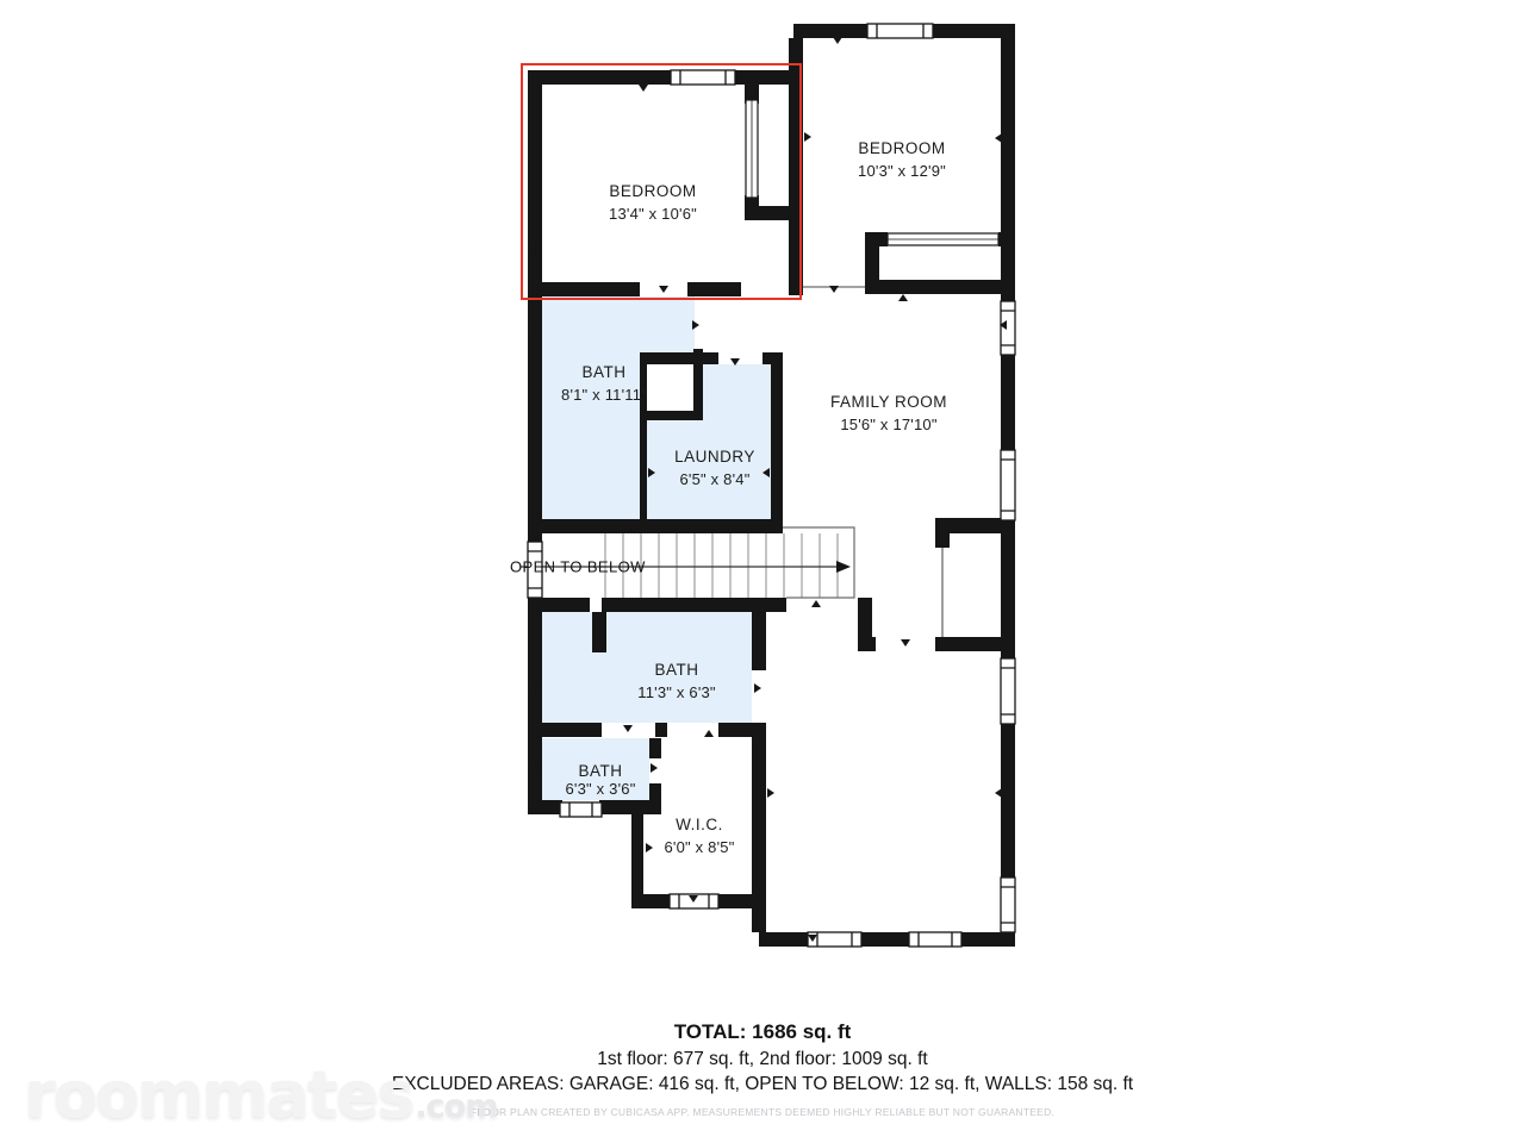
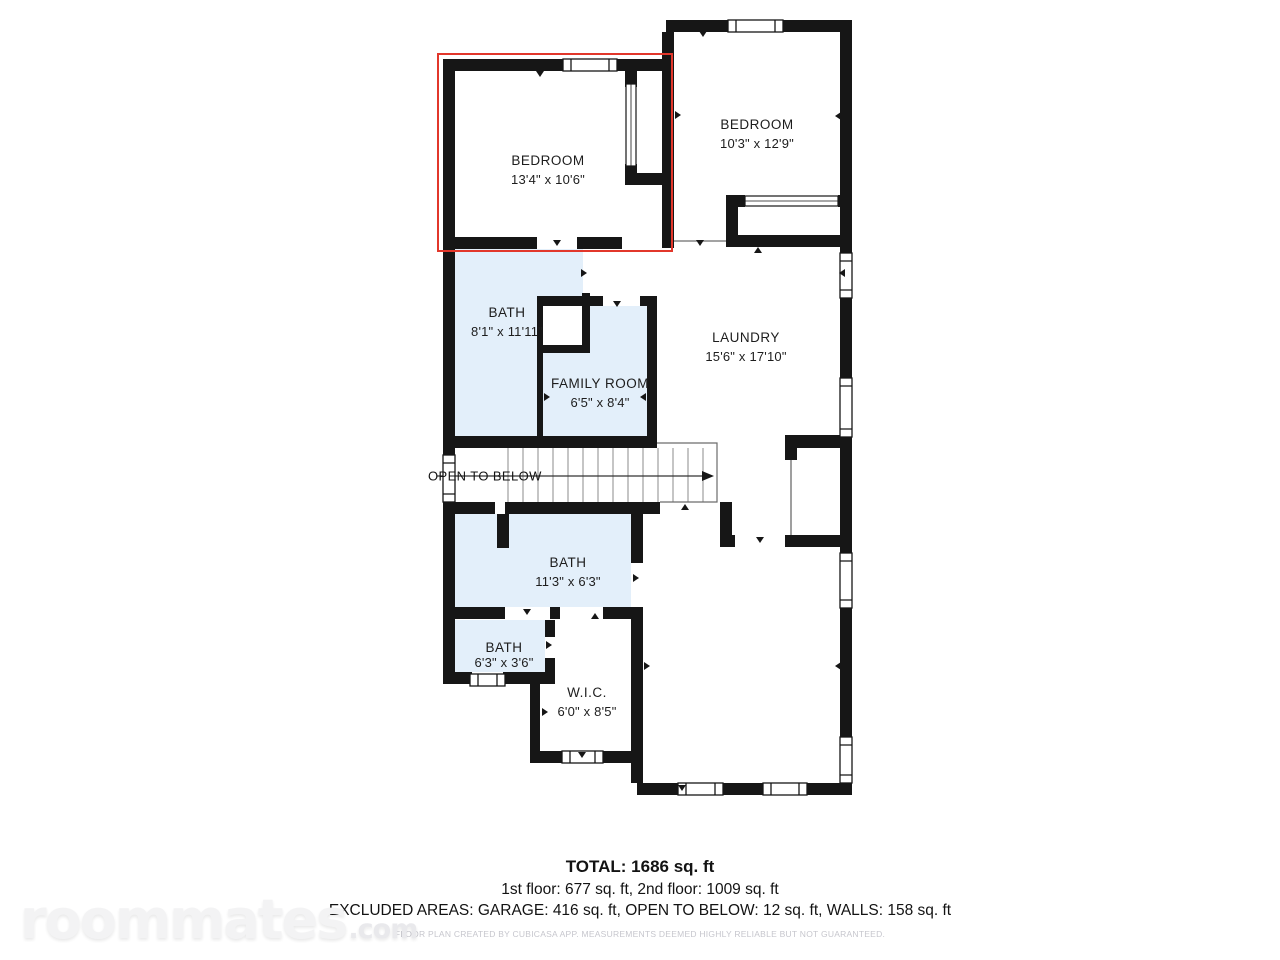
  BEDROOM
  13'4" x 10'6"
  BEDROOM
  10'3" x 12'9"
  BATH
  8'1" x 11'11"
- LAUNDRY
+ FAMILY ROOM
  6'5" x 8'4"
- FAMILY ROOM
+ LAUNDRY
  15'6" x 17'10"
  BATH
  11'3" x 6'3"
  BATH
  6'3" x 3'6"
  W.I.C.
  6'0" x 8'5"
  OPEN TO BELOW
  TOTAL: 1686 sq. ft
  1st floor: 677 sq. ft, 2nd floor: 1009 sq. ft
  EXCLUDED AREAS: GARAGE: 416 sq. ft, OPEN TO BELOW: 12 sq. ft, WALLS: 158 sq. ft
  FLOOR PLAN CREATED BY CUBICASA APP. MEASUREMENTS DEEMED HIGHLY RELIABLE BUT NOT GUARANTEED.
  roommates.com
